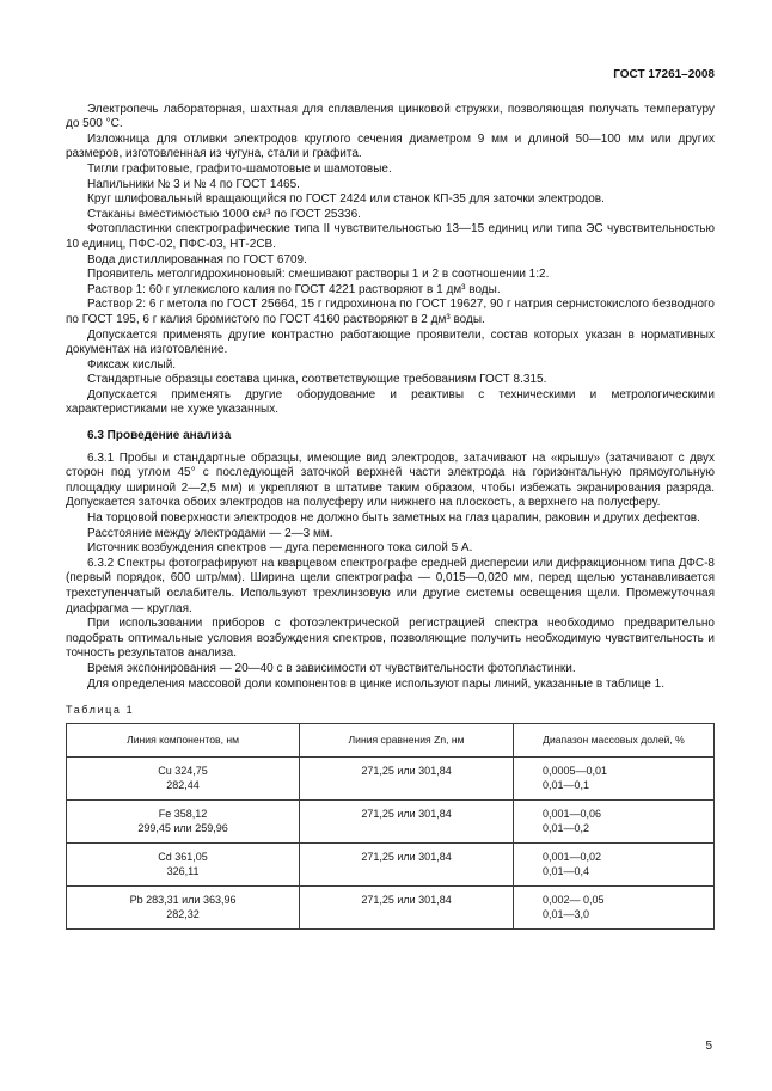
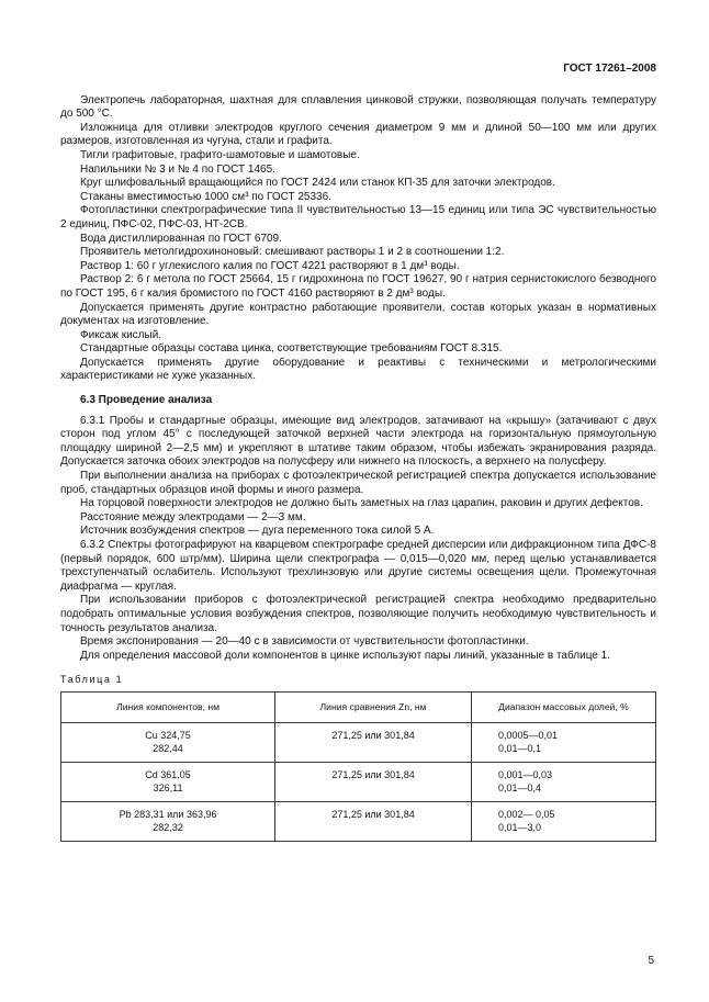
  ГОСТ 17261–2008
  Электропечь лабораторная, шахтная для сплавления цинковой стружки, позволяющая получать температуру до 500 °С.
  Изложница для отливки электродов круглого сечения диаметром 9 мм и длиной 50—100 мм или других размеров, изготовленная из чугуна, стали и графита.
  Тигли графитовые, графито-шамотовые и шамотовые.
  Напильники № 3 и № 4 по ГОСТ 1465.
  Круг шлифовальный вращающийся по ГОСТ 2424 или станок КП-35 для заточки электродов.
  Стаканы вместимостью 1000 см³ по ГОСТ 25336.
- Фотопластинки спектрографические типа II чувствительностью 13—15 единиц или типа ЭС чувствительностью 10 единиц, ПФС-02, ПФС-03, НТ-2СВ.
+ Фотопластинки спектрографические типа II чувствительностью 13—15 единиц или типа ЭС чувствительностью 2 единиц, ПФС-02, ПФС-03, НТ-2СВ.
  Вода дистиллированная по ГОСТ 6709.
  Проявитель метолгидрохиноновый: смешивают растворы 1 и 2 в соотношении 1:2.
  Раствор 1: 60 г углекислого калия по ГОСТ 4221 растворяют в 1 дм³ воды.
  Раствор 2: 6 г метола по ГОСТ 25664, 15 г гидрохинона по ГОСТ 19627, 90 г натрия сернистокислого безводного по ГОСТ 195, 6 г калия бромистого по ГОСТ 4160 растворяют в 2 дм³ воды.
  Допускается применять другие контрастно работающие проявители, состав которых указан в нормативных документах на изготовление.
  Фиксаж кислый.
  Стандартные образцы состава цинка, соответствующие требованиям ГОСТ 8.315.
  Допускается применять другие оборудование и реактивы с техническими и метрологическими характеристиками не хуже указанных.
  6.3 Проведение анализа
  6.3.1 Пробы и стандартные образцы, имеющие вид электродов, затачивают на «крышу» (затачивают с двух сторон под углом 45° с последующей заточкой верхней части электрода на горизонтальную прямоугольную площадку шириной 2—2,5 мм) и укрепляют в штативе таким образом, чтобы избежать экранирования разряда. Допускается заточка обоих электродов на полусферу или нижнего на плоскость, а верхнего на полусферу.
+ При выполнении анализа на приборах с фотоэлектрической регистрацией спектра допускается использование проб, стандартных образцов иной формы и иного размера.
  На торцовой поверхности электродов не должно быть заметных на глаз царапин, раковин и других дефектов.
  Расстояние между электродами — 2—3 мм.
  Источник возбуждения спектров — дуга переменного тока силой 5 А.
  6.3.2 Спектры фотографируют на кварцевом спектрографе средней дисперсии или дифракционном типа ДФС-8 (первый порядок, 600 штр/мм). Ширина щели спектрографа — 0,015—0,020 мм, перед щелью устанавливается трехступенчатый ослабитель. Используют трехлинзовую или другие системы освещения щели. Промежуточная диафрагма — круглая.
  При использовании приборов с фотоэлектрической регистрацией спектра необходимо предварительно подобрать оптимальные условия возбуждения спектров, позволяющие получить необходимую чувствительность и точность результатов анализа.
  Время экспонирования — 20—40 с в зависимости от чувствительности фотопластинки.
  Для определения массовой доли компонентов в цинке используют пары линий, указанные в таблице 1.
  Таблица 1
  Линия компонентов, нм	Линия сравнения Zn, нм	Диапазон массовых долей, %
  Cu 324,75 282,44	271,25 или 301,84	0,0005—0,01 0,01—0,1
- Fe 358,12 299,45 или 259,96	271,25 или 301,84	0,001—0,06 0,01—0,2
- Cd 361,05 326,11	271,25 или 301,84	0,001—0,02 0,01—0,4
+ Cd 361,05 326,11	271,25 или 301,84	0,001—0,03 0,01—0,4
  Pb 283,31 или 363,96 282,32	271,25 или 301,84	0,002— 0,05 0,01—3,0
  5
